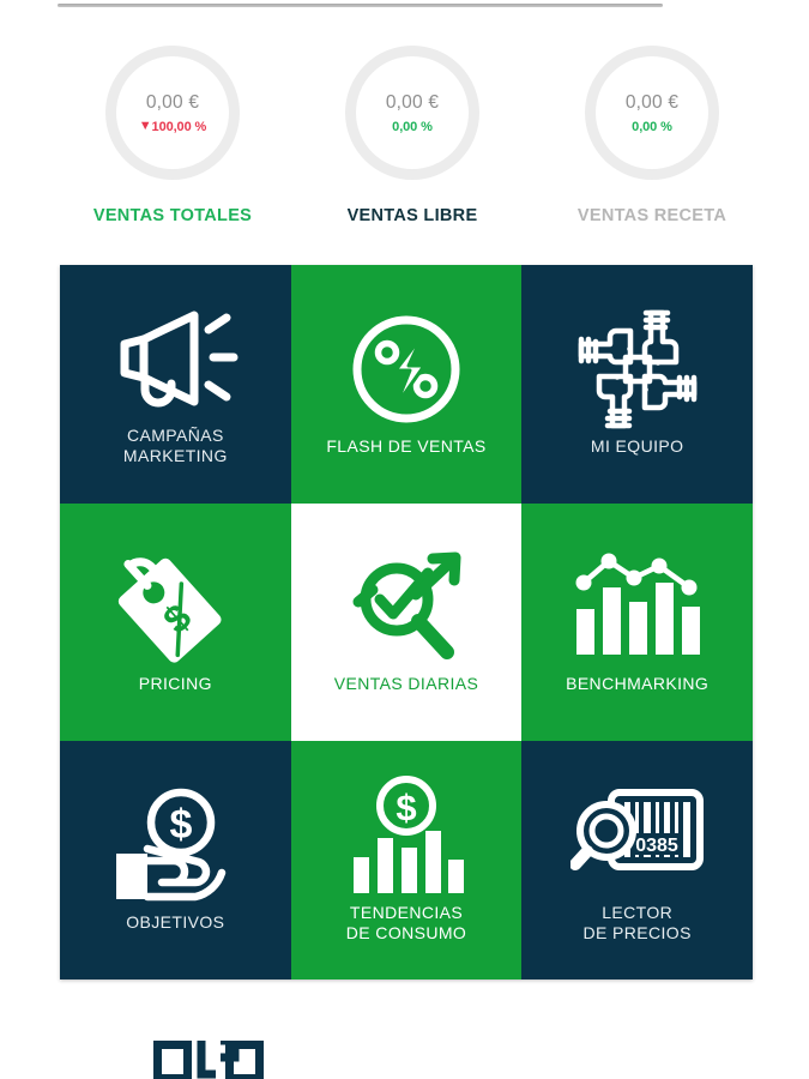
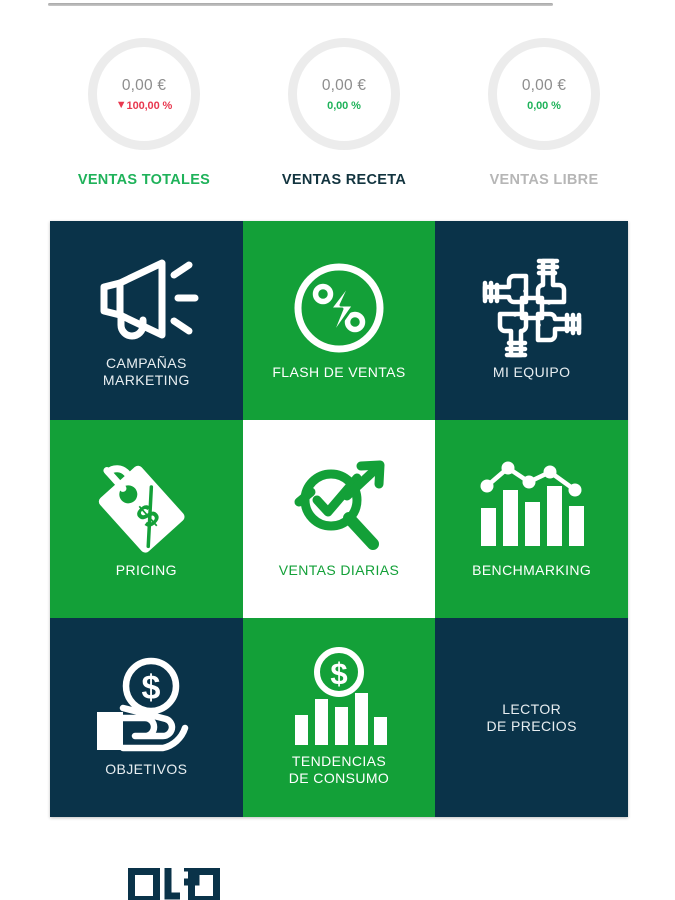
  0,00 €
  ▼
  100,00 %
  VENTAS TOTALES
  0,00 €
  0,00 %
- VENTAS LIBRE
+ VENTAS RECETA
  0,00 €
  0,00 %
- VENTAS RECETA
+ VENTAS LIBRE
  CAMPAÑAS
  MARKETING
  FLASH DE VENTAS
  MI EQUIPO
  PRICING
  VENTAS DIARIAS
  BENCHMARKING
  $
  OBJETIVOS
  $
  TENDENCIAS
  DE CONSUMO
- 0385
  LECTOR
  DE PRECIOS
